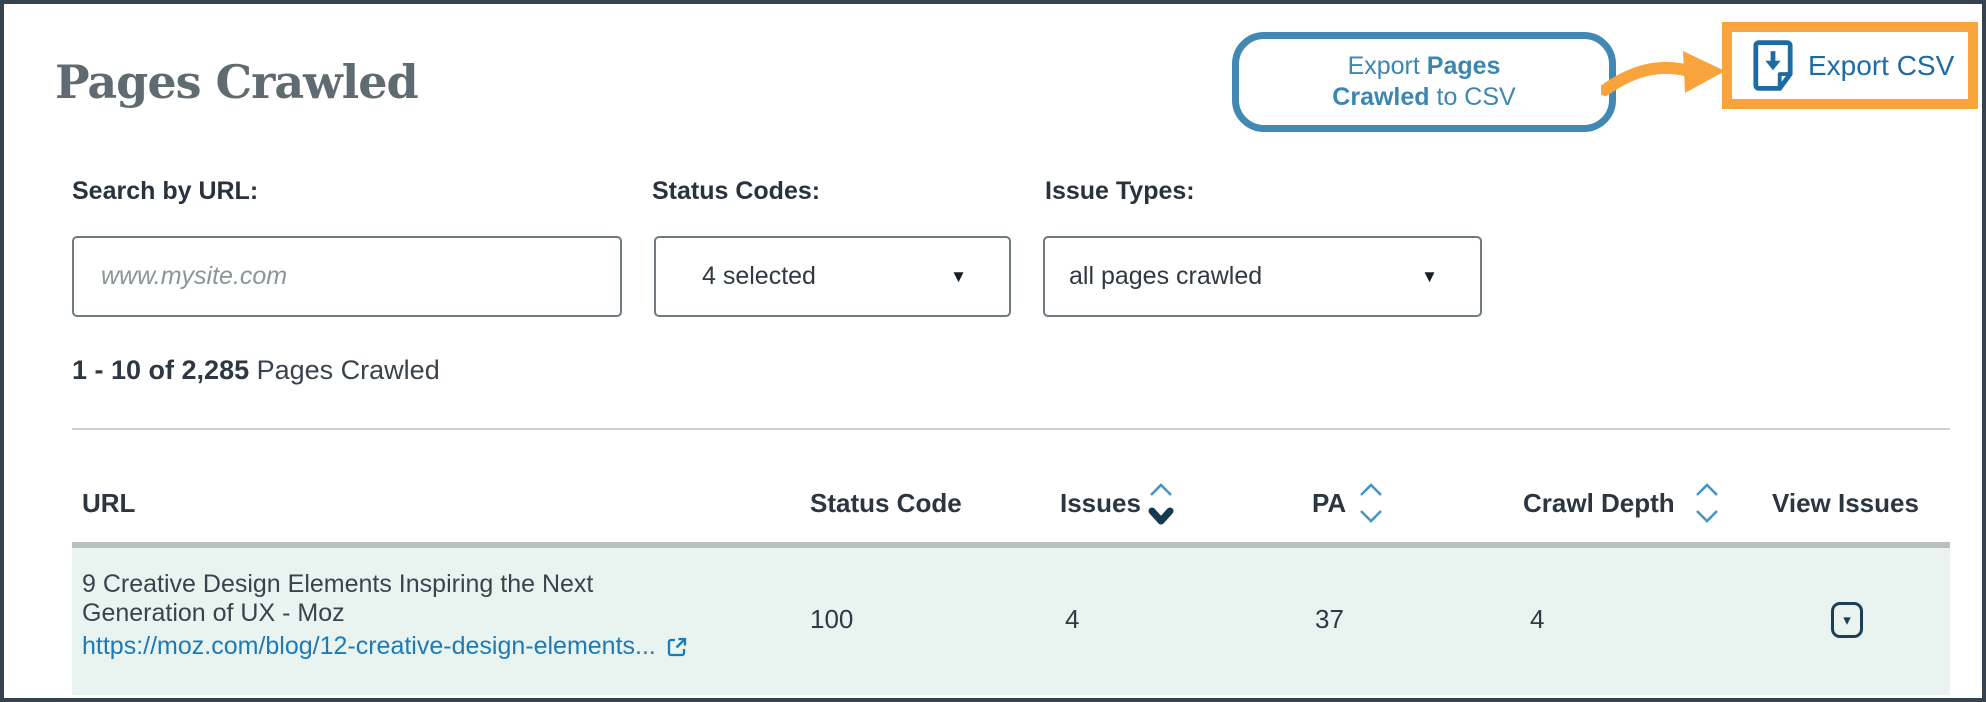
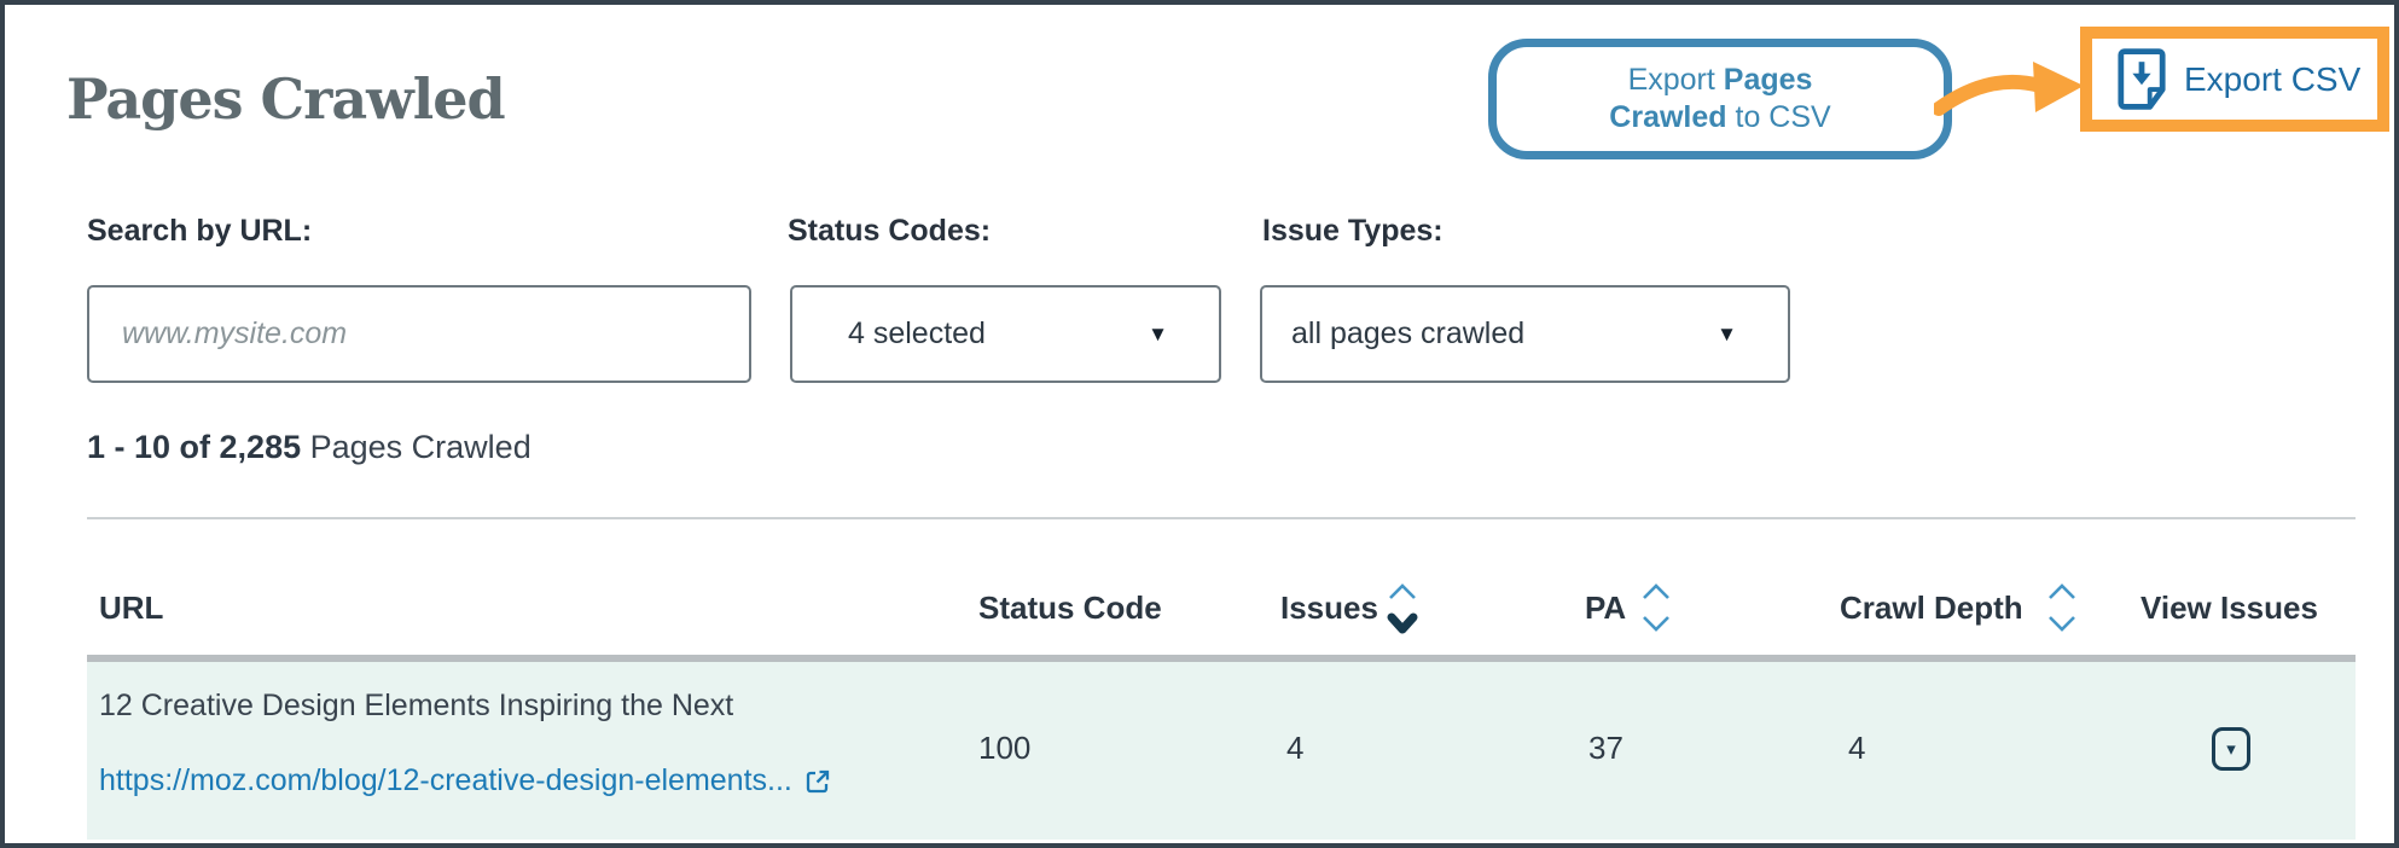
  Pages Crawled
  Export Pages Crawled to CSV
  Export CSV
  Search by URL:
  Status Codes:
  Issue Types:
  www.mysite.com
  4 selected
  ▼
  all pages crawled
  ▼
  1 - 10 of 2,285 Pages Crawled
  URL
  Status Code
  Issues
  PA
  Crawl Depth
  View Issues
- 9 Creative Design Elements Inspiring the Next
+ 12 Creative Design Elements Inspiring the Next
- Generation of UX - Moz
  https://moz.com/blog/12-creative-design-elements...
  100
  4
  37
  4
  ▾
